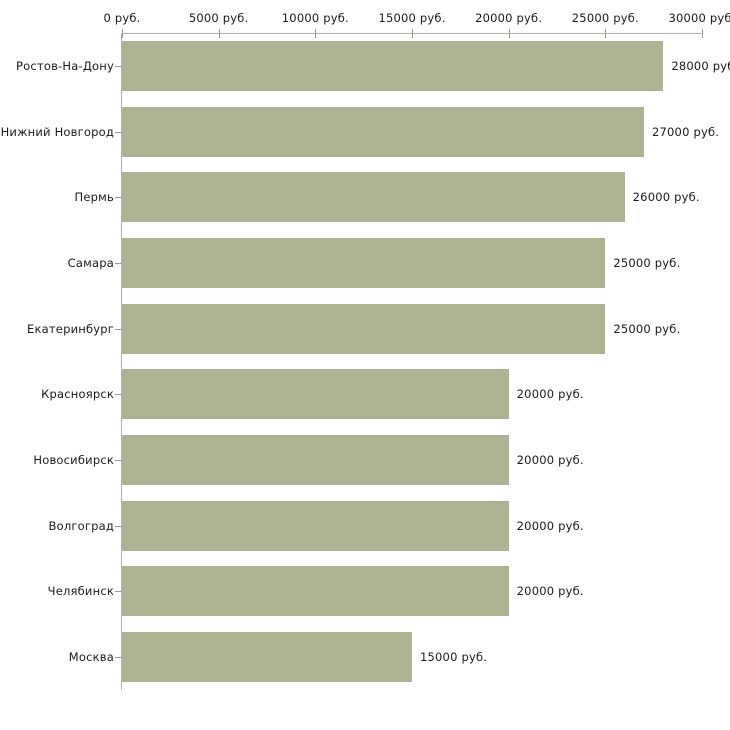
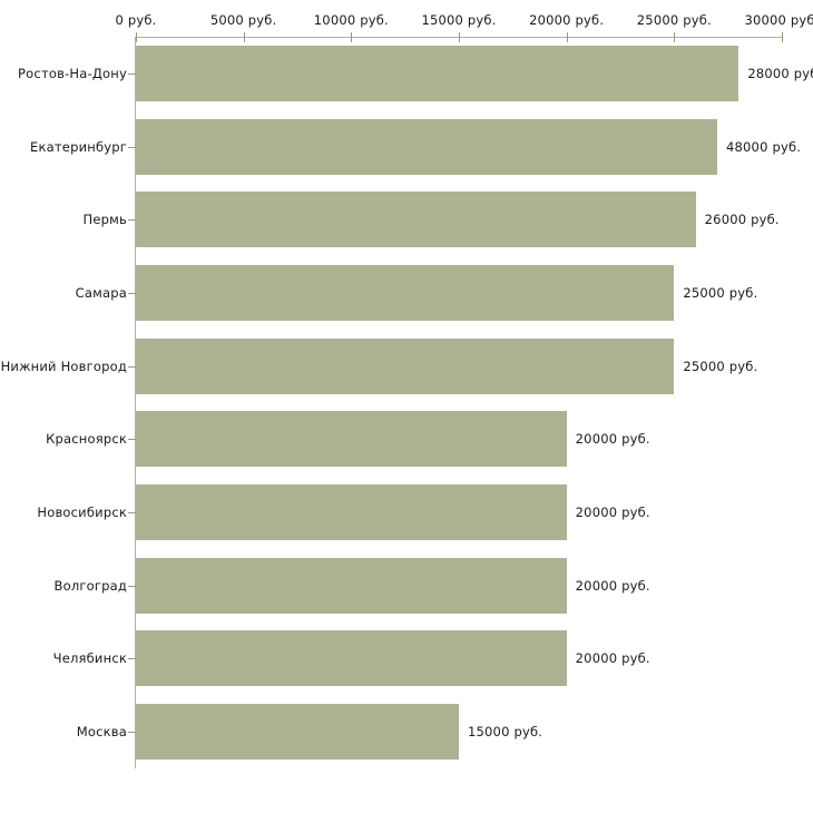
  0 руб.
  5000 руб.
  10000 руб.
  15000 руб.
  20000 руб.
  25000 руб.
  30000 руб
  Ростов-На-Дону
  28000 ру
- Нижний Новгород
+ Екатеринбург
- 27000 руб.
+ 48000 руб.
  Пермь
  26000 руб.
  Самара
  25000 руб.
- Екатеринбург
+ Нижний Новгород
  25000 руб.
  Красноярск
  20000 руб.
  Новосибирск
  20000 руб.
  Волгоград
  20000 руб.
  Челябинск
  20000 руб.
  Москва
  15000 руб.
